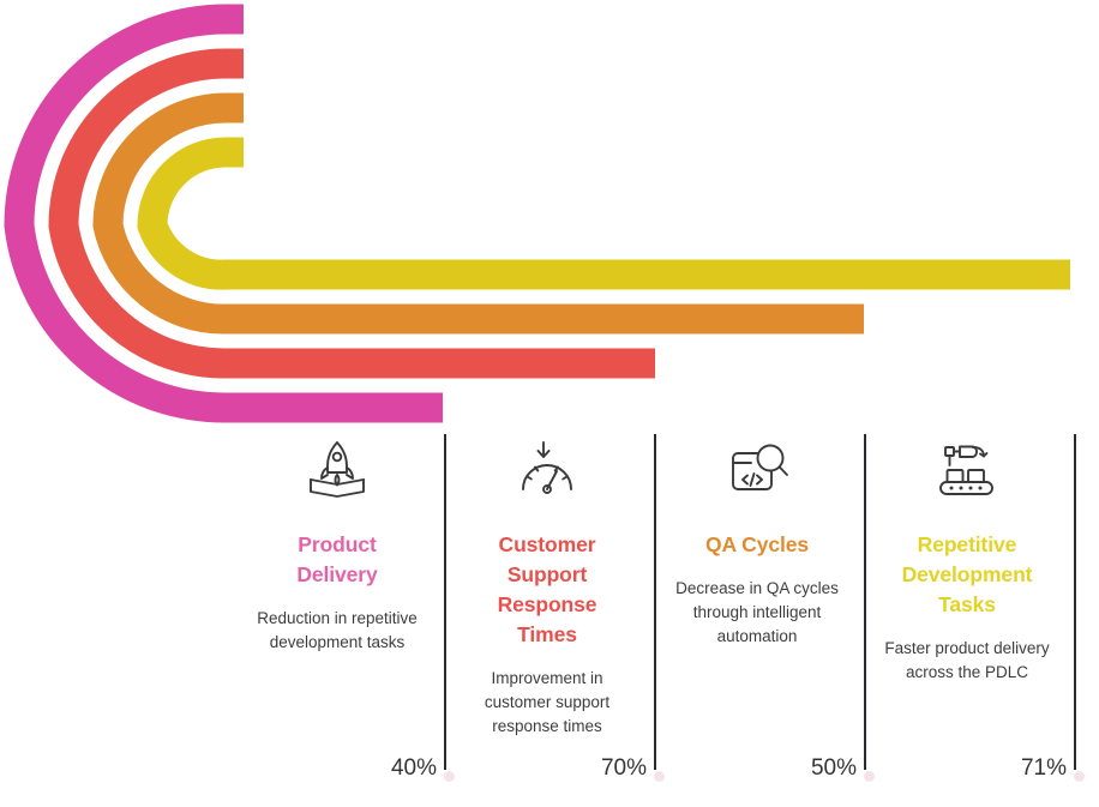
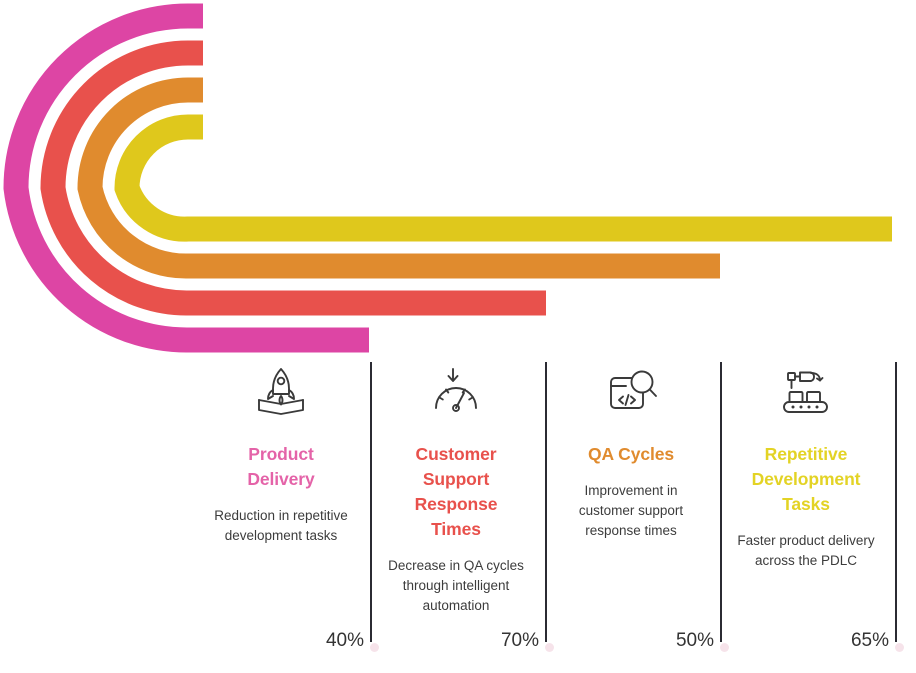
  Product
  Delivery
  Reduction in repetitive development tasks
  40%
  Customer
  Support
  Response
  Times
- Improvement in customer support response times
+ Decrease in QA cycles through intelligent automation
  70%
  QA Cycles
- Decrease in QA cycles through intelligent automation
+ Improvement in customer support response times
  50%
  Repetitive
  Development
  Tasks
  Faster product delivery across the PDLC
- 71%
+ 65%
